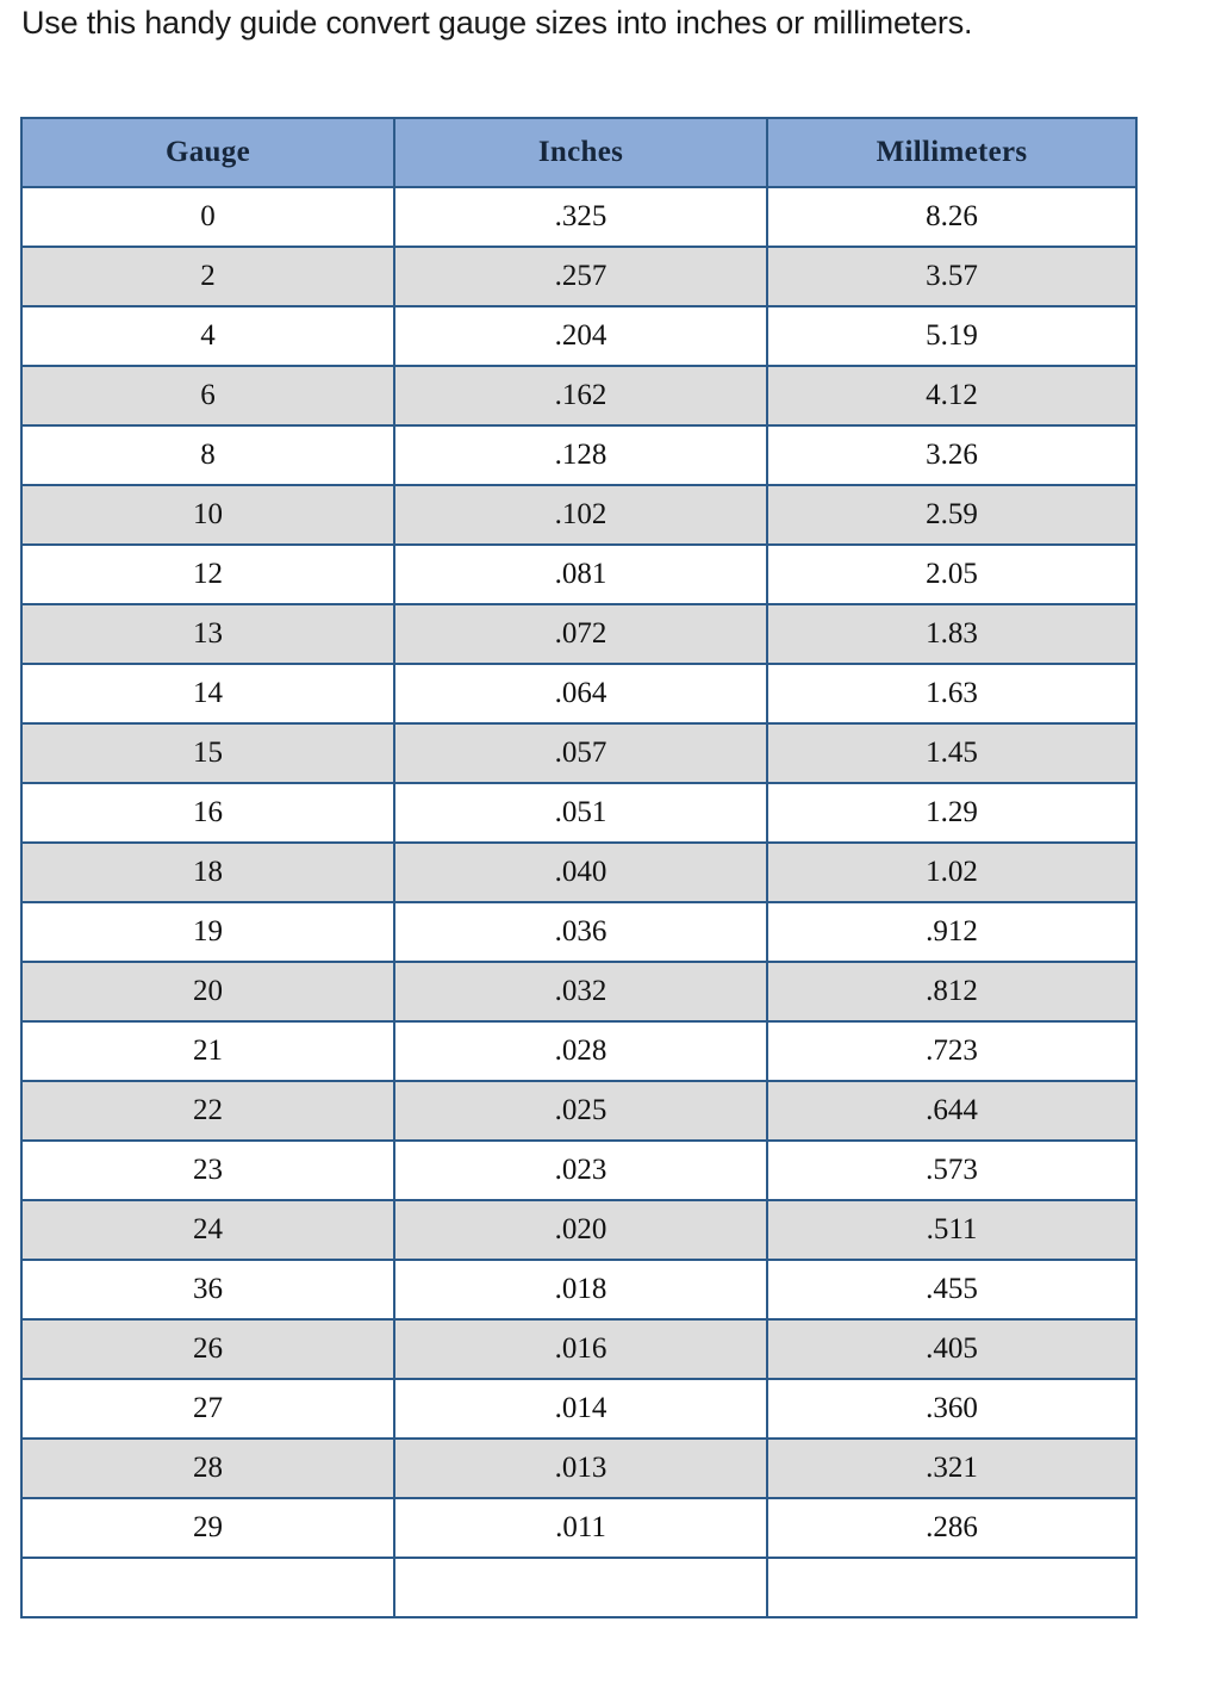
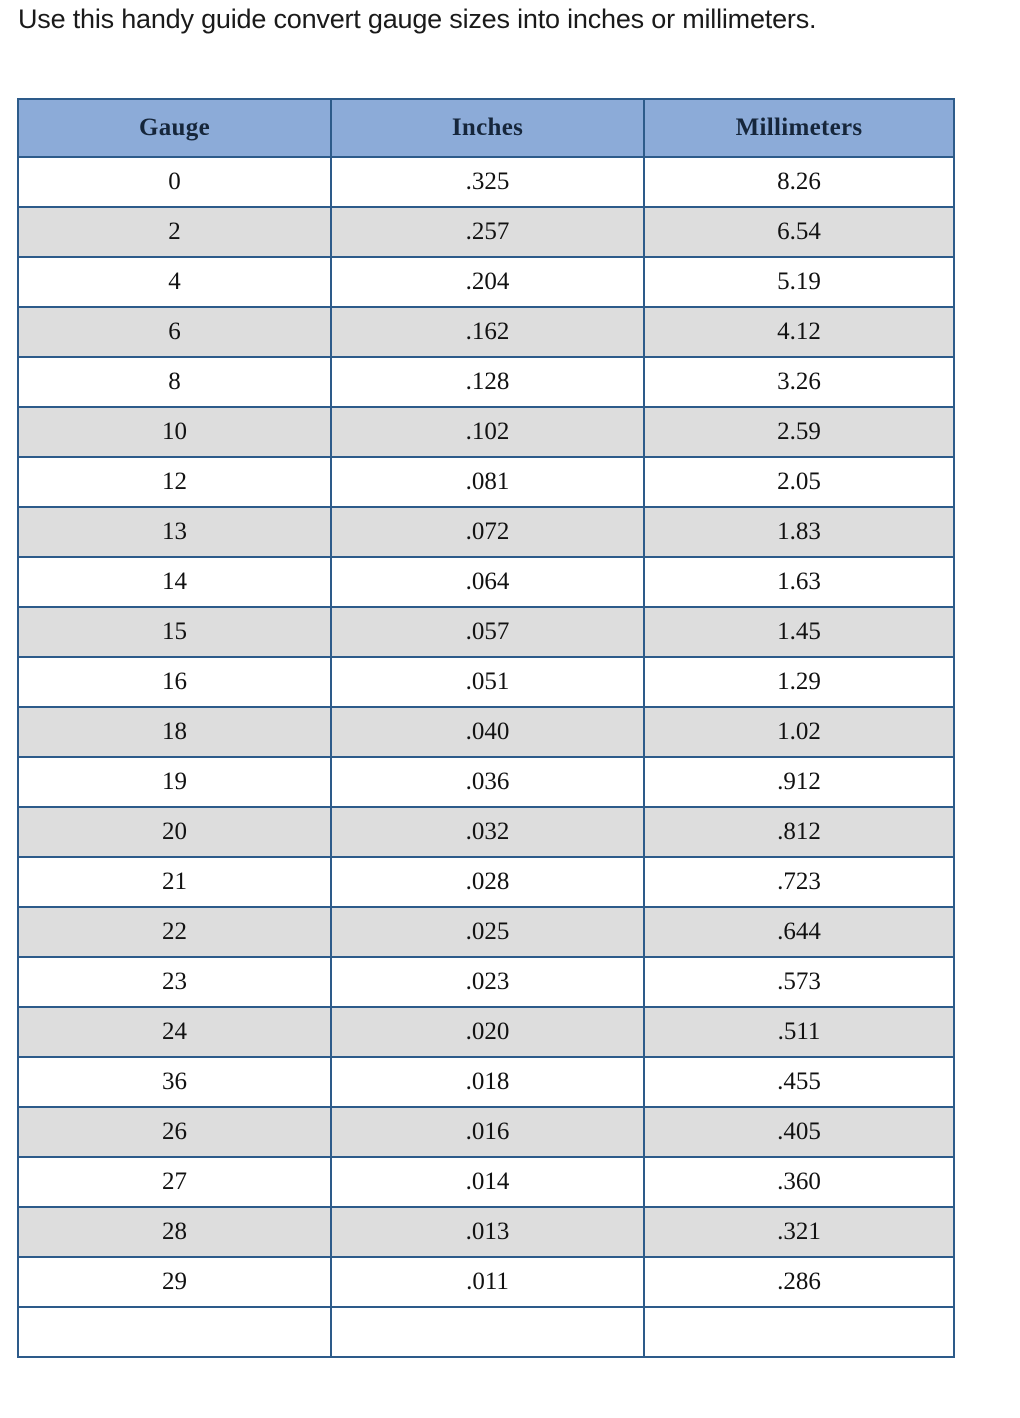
  Use this handy guide convert gauge sizes into inches or millimeters.
  Gauge	Inches	Millimeters
  0	.325	8.26
- 2	.257	3.57
+ 2	.257	6.54
  4	.204	5.19
  6	.162	4.12
  8	.128	3.26
  10	.102	2.59
  12	.081	2.05
  13	.072	1.83
  14	.064	1.63
  15	.057	1.45
  16	.051	1.29
  18	.040	1.02
  19	.036	.912
  20	.032	.812
  21	.028	.723
  22	.025	.644
  23	.023	.573
  24	.020	.511
  36	.018	.455
  26	.016	.405
  27	.014	.360
  28	.013	.321
  29	.011	.286
